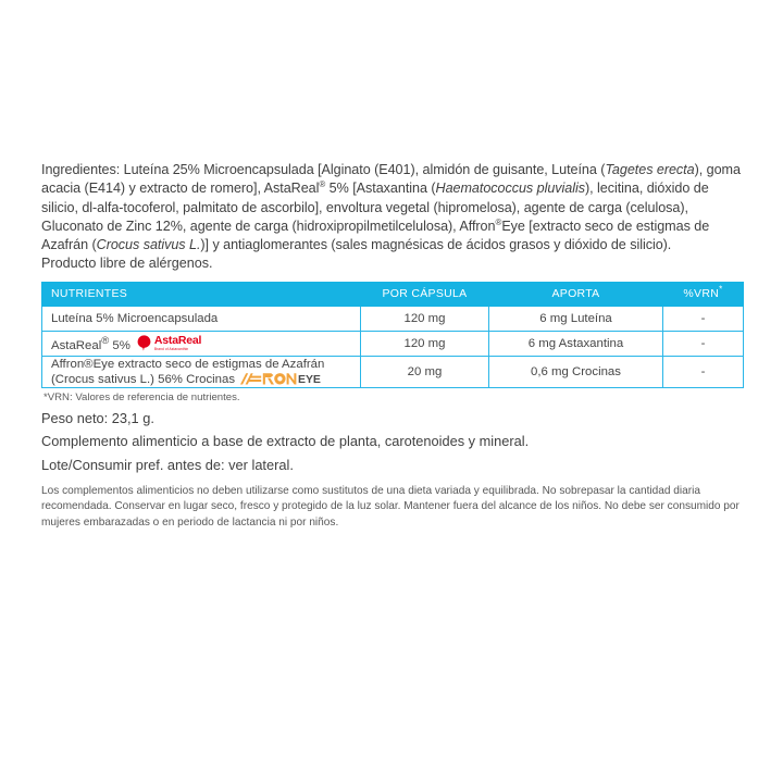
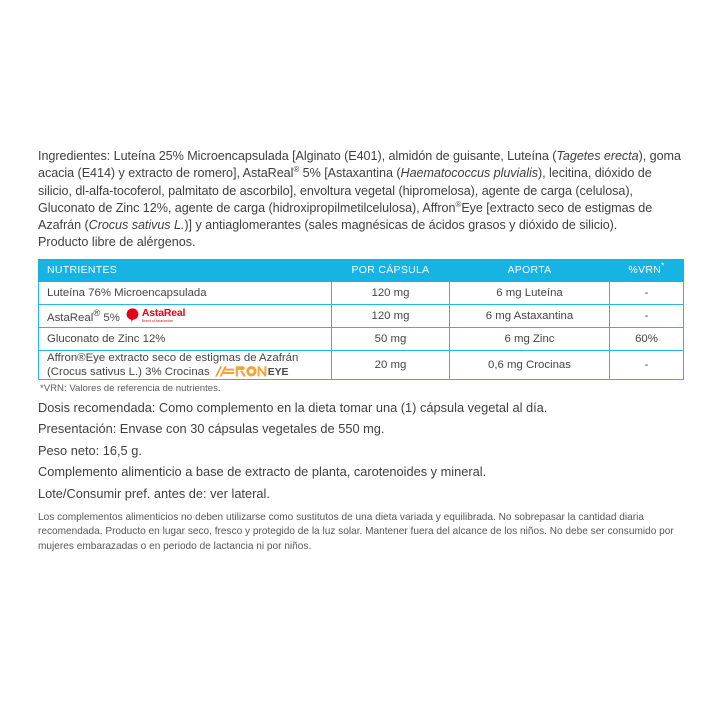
  Ingredientes: Luteína 25% Microencapsulada [Alginato (E401), almidón de guisante, Luteína (Tagetes erecta), goma acacia (E414) y extracto de romero], AstaReal® 5% [Astaxantina (Haematococcus pluvialis), lecitina, dióxido de silicio, dl-alfa-tocoferol, palmitato de ascorbilo], envoltura vegetal (hipromelosa), agente de carga (celulosa), Gluconato de Zinc 12%, agente de carga (hidroxipropilmetilcelulosa), Affron®Eye [extracto seco de estigmas de Azafrán (Crocus sativus L.)] y antiaglomerantes (sales magnésicas de ácidos grasos y dióxido de silicio).
  Producto libre de alérgenos.
  NUTRIENTES	POR CÁPSULA	APORTA	%VRN*
- Luteína 5% Microencapsulada	120 mg	6 mg Luteína	-
+ Luteína 76% Microencapsulada	120 mg	6 mg Luteína	-
+ Gluconato de Zinc 12%	50 mg	6 mg Zinc	60%
- Affron®Eye extracto seco de estigmas de Azafrán (Crocus sativus L.) 56% Crocinas EYE	20 mg	0,6 mg Crocinas	-
+ Affron®Eye extracto seco de estigmas de Azafrán (Crocus sativus L.) 3% Crocinas EYE	20 mg	0,6 mg Crocinas	-
  *VRN: Valores de referencia de nutrientes.
+ Dosis recomendada: Como complemento en la dieta tomar una (1) cápsula vegetal al día.
+ Presentación: Envase con 30 cápsulas vegetales de 550 mg.
- Peso neto: 23,1 g.
+ Peso neto: 16,5 g.
  Complemento alimenticio a base de extracto de planta, carotenoides y mineral.
  Lote/Consumir pref. antes de: ver lateral.
- Los complementos alimenticios no deben utilizarse como sustitutos de una dieta variada y equilibrada. No sobrepasar la cantidad diaria recomendada. Conservar en lugar seco, fresco y protegido de la luz solar. Mantener fuera del alcance de los niños. No debe ser consumido por mujeres embarazadas o en periodo de lactancia ni por niños.
+ Los complementos alimenticios no deben utilizarse como sustitutos de una dieta variada y equilibrada. No sobrepasar la cantidad diaria recomendada. Producto en lugar seco, fresco y protegido de la luz solar. Mantener fuera del alcance de los niños. No debe ser consumido por mujeres embarazadas o en periodo de lactancia ni por niños.
